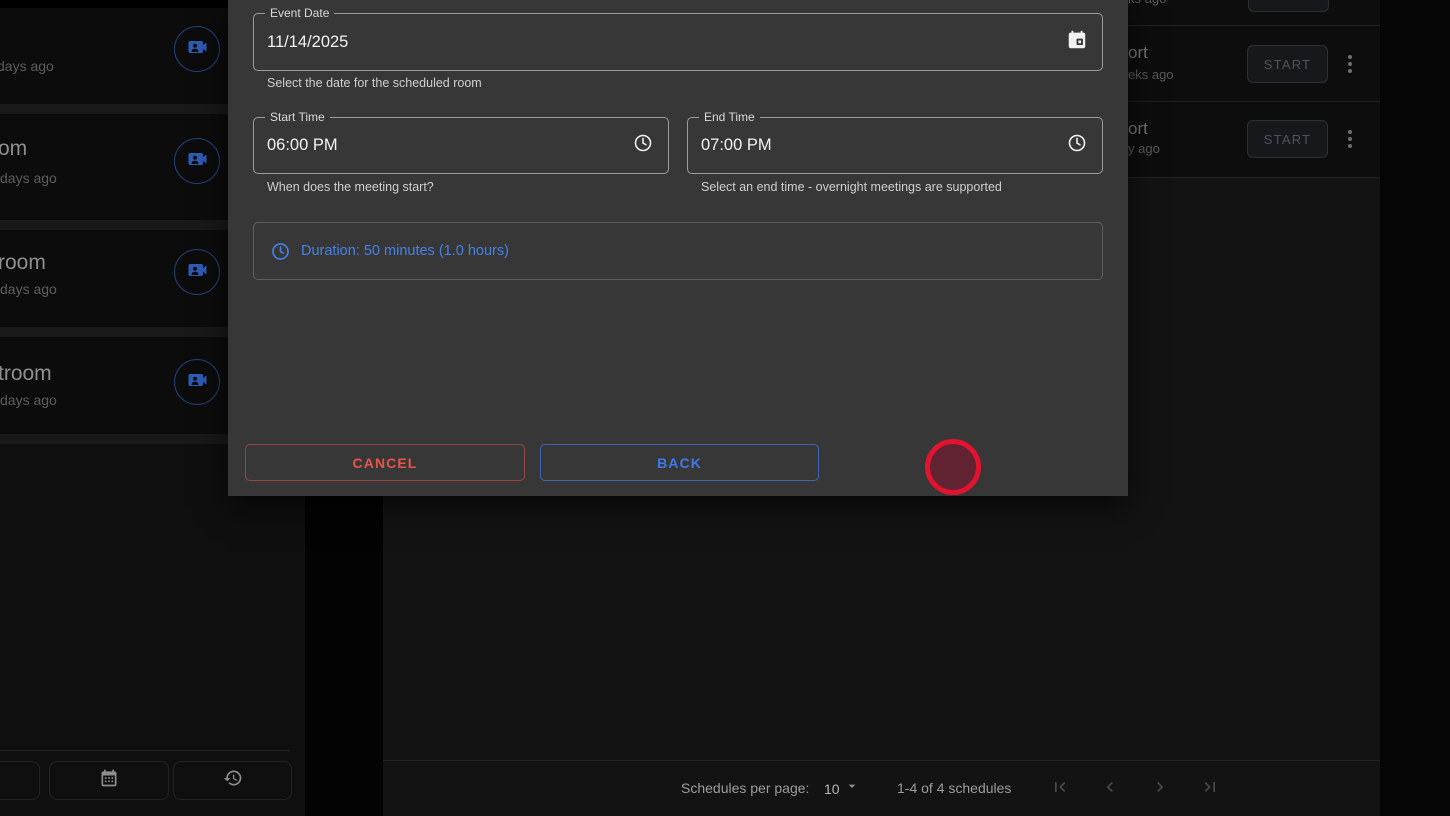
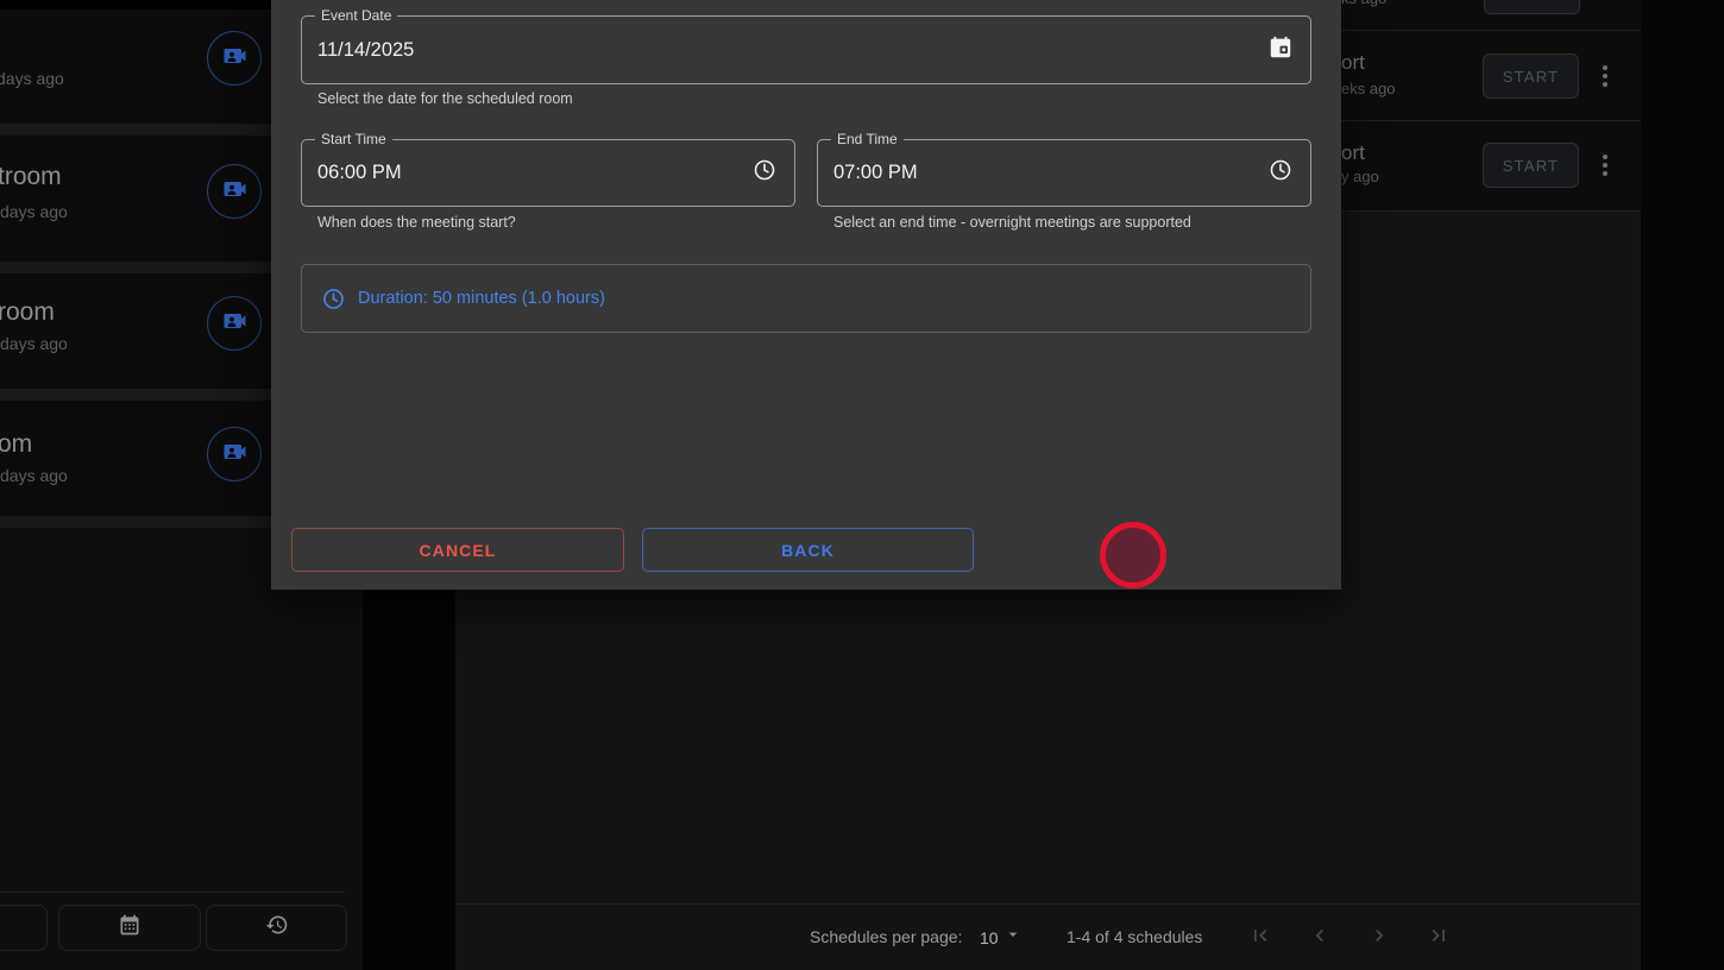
  days ago
- om
+ troom
  days ago
  room
  days ago
- troom
+ om
  days ago
  ort
  eks ago
  START
  ort
  y ago
  START
  Schedules per page:
  10
  1-4 of 4 schedules
  Event Date
  11/14/2025
  Select the date for the scheduled room
  Start Time
  06:00 PM
  When does the meeting start?
  End Time
  07:00 PM
  Select an end time - overnight meetings are supported
  Duration: 50 minutes (1.0 hours)
  CANCEL
  BACK
